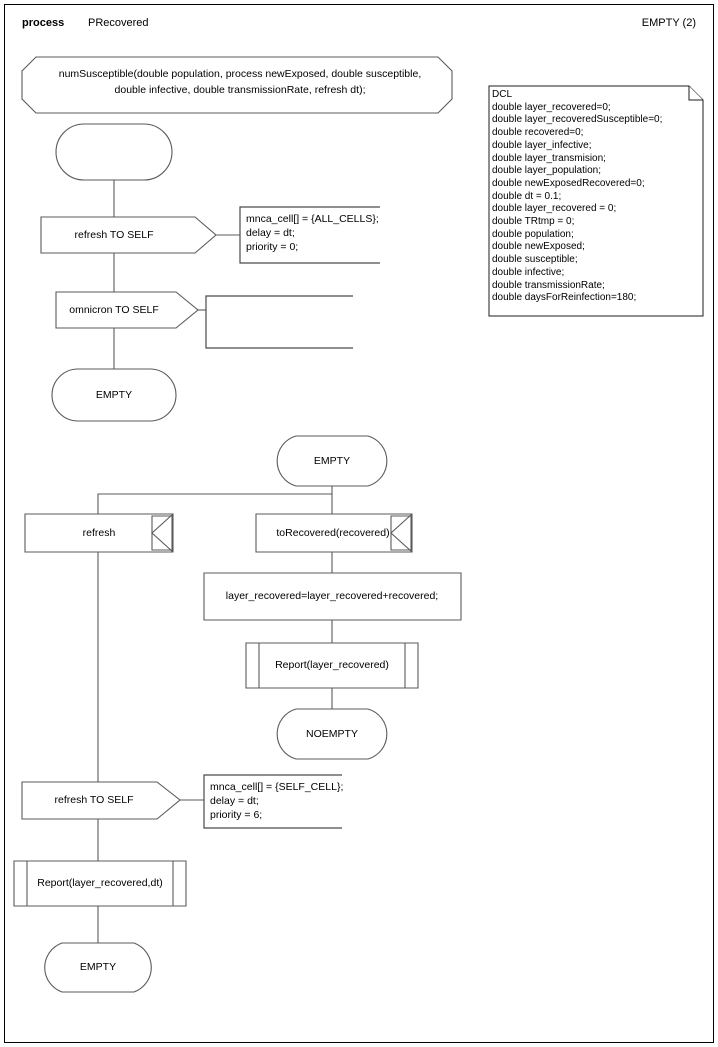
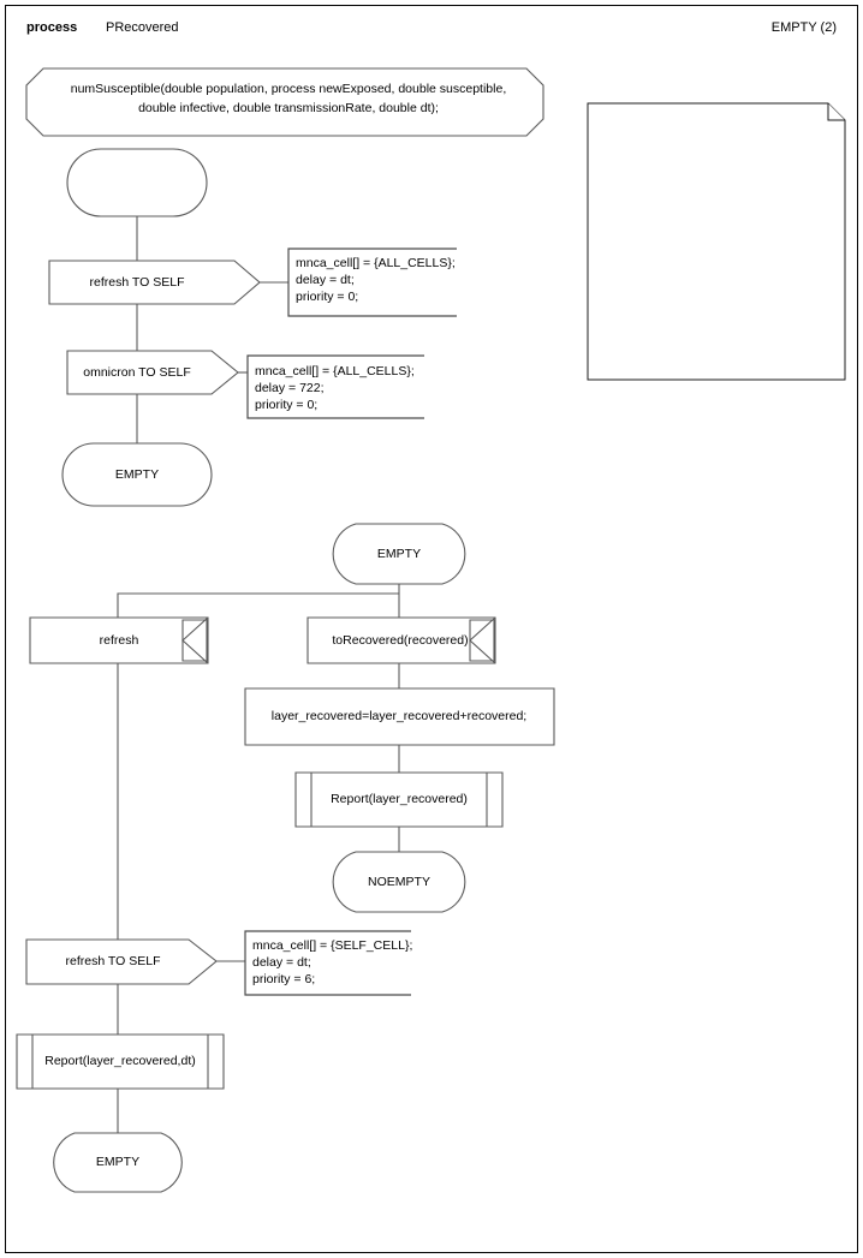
  process
  PRecovered
  EMPTY (2)
  numSusceptible(double population, process newExposed, double susceptible,
- double infective, double transmissionRate, refresh dt);
+ double infective, double transmissionRate, double dt);
- DCL double layer_recovered=0; double layer_recoveredSusceptible=0; double recovered=0; double layer_infective; double layer_transmision; double layer_population; double newExposedRecovered=0; double dt = 0.1; double layer_recovered = 0; double TRtmp = 0; double population; double newExposed; double susceptible; double infective; double transmissionRate; double daysForReinfection=180;
  refresh TO SELF
  omnicron TO SELF
  EMPTY
  EMPTY
  refresh
  toRecovered(recovered)
  layer_recovered=layer_recovered+recovered;
  Report(layer_recovered)
  NOEMPTY
  refresh TO SELF
  Report(layer_recovered,dt)
  EMPTY
  mnca_cell[] = {ALL_CELLS}; delay = dt; priority = 0;
+ mnca_cell[] = {ALL_CELLS}; delay = 722; priority = 0;
  mnca_cell[] = {SELF_CELL}; delay = dt; priority = 6;
